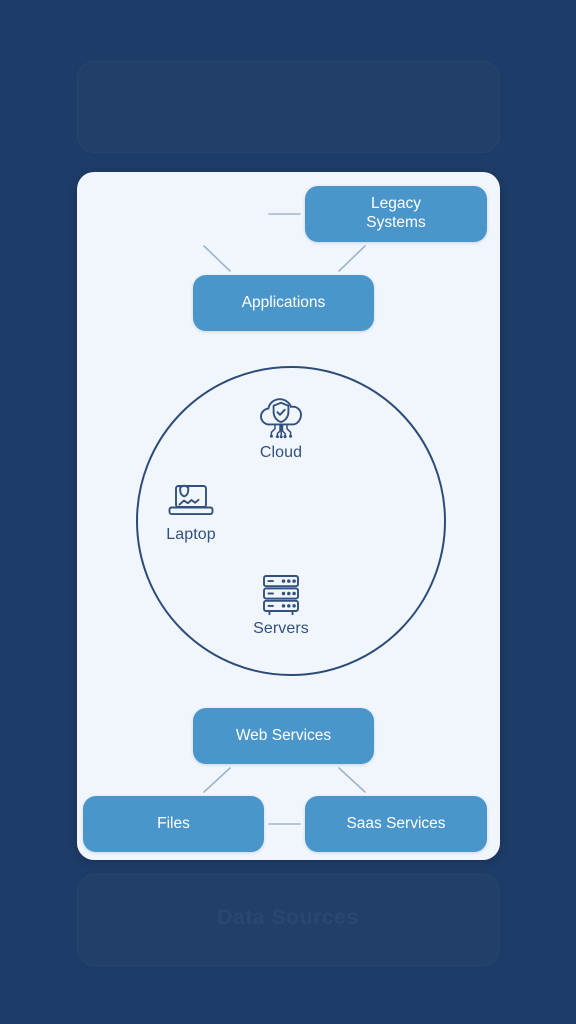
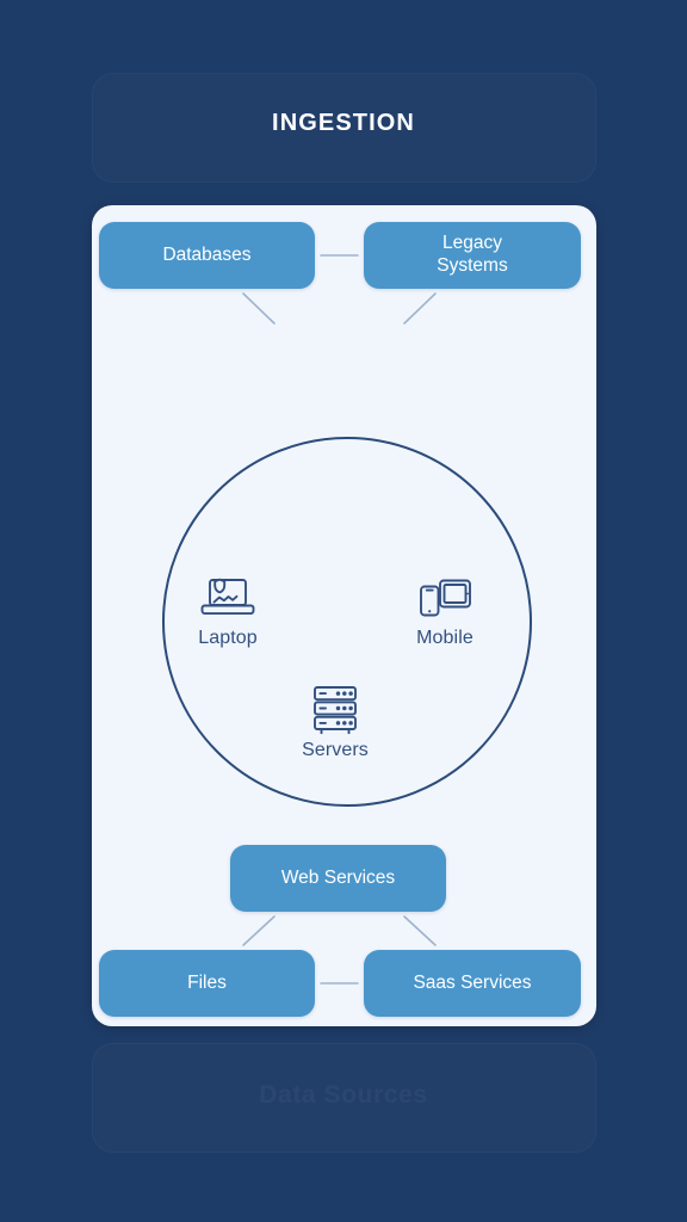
+ INGESTION
+ Databases
  Legacy
  Systems
- Applications
- Cloud
  Laptop
+ Mobile
  Servers
  Web Services
  Files
  Saas Services
